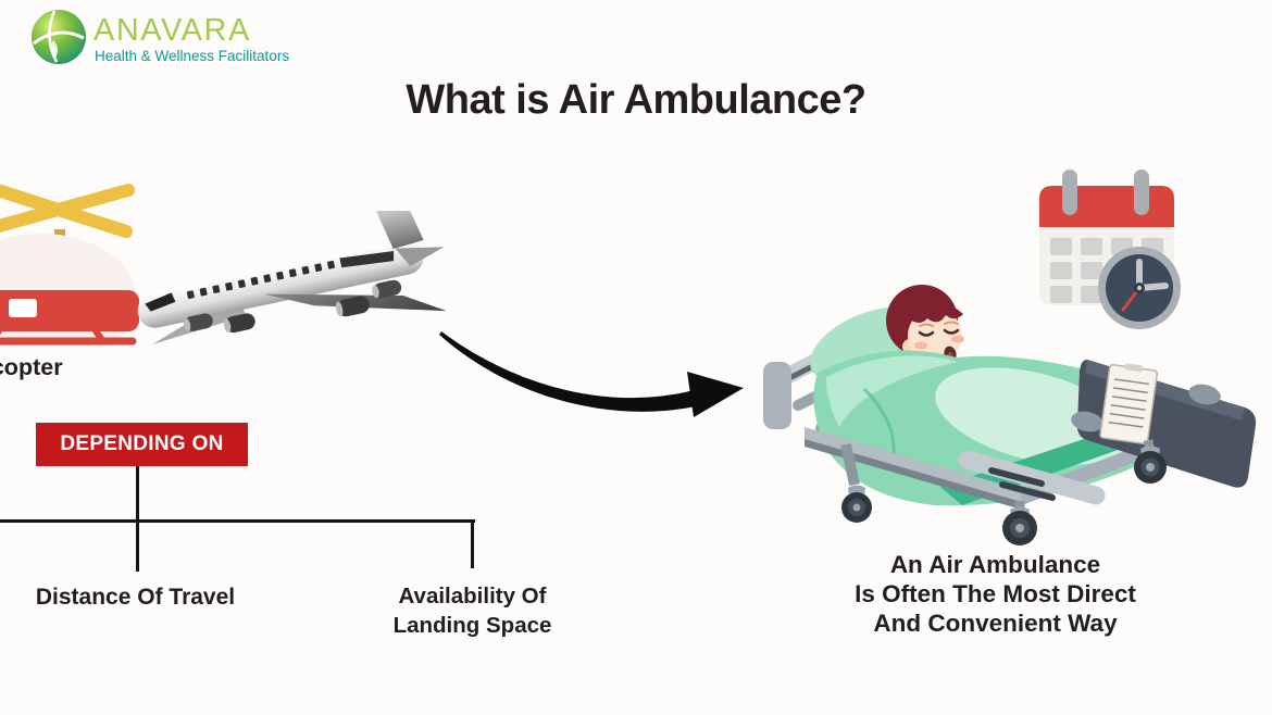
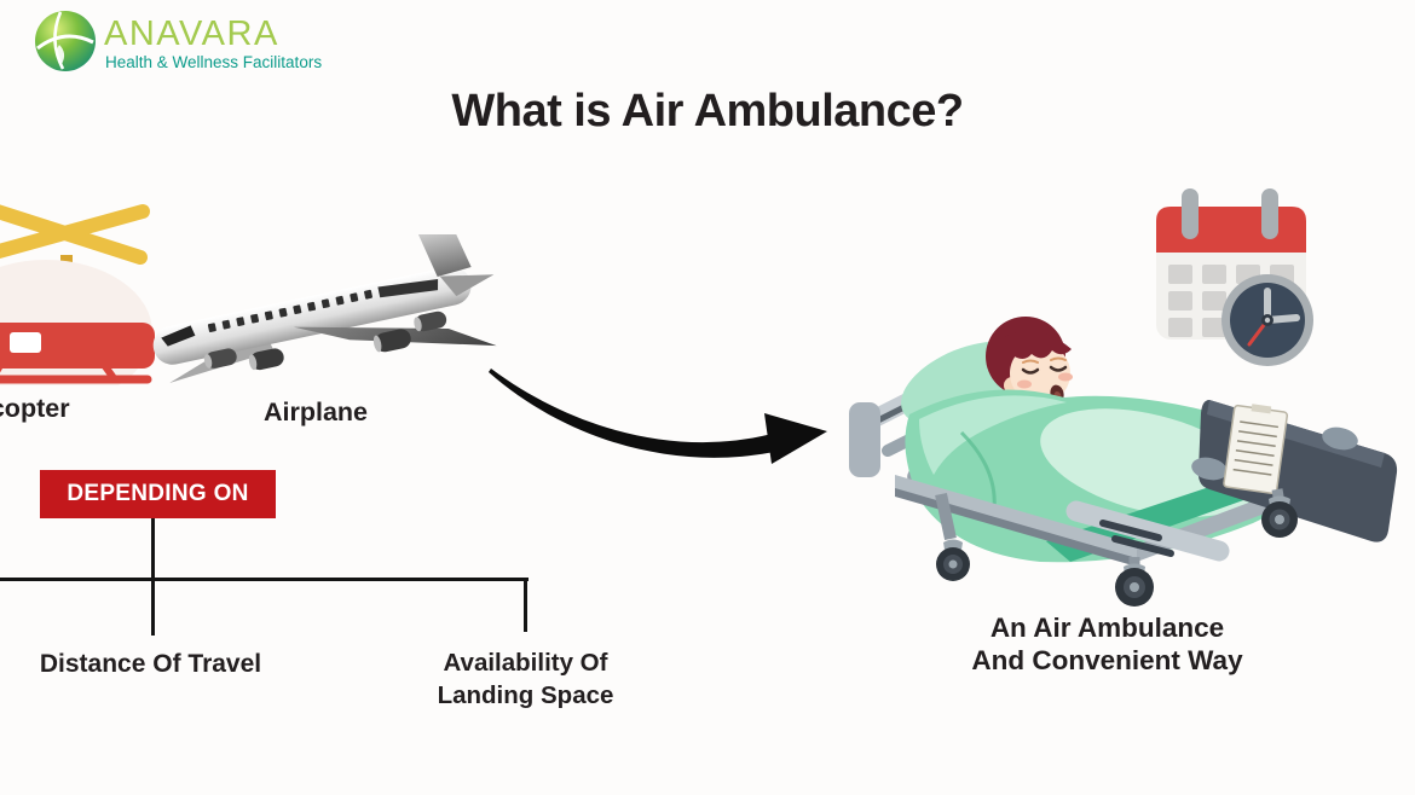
  ANAVARA
  Health & Wellness Facilitators
  What is Air Ambulance?
+ Airplane
  DEPENDING ON
  Distance Of Travel
  Availability Of
  Landing Space
  An Air Ambulance
- Is Often The Most Direct
  And Convenient Way
